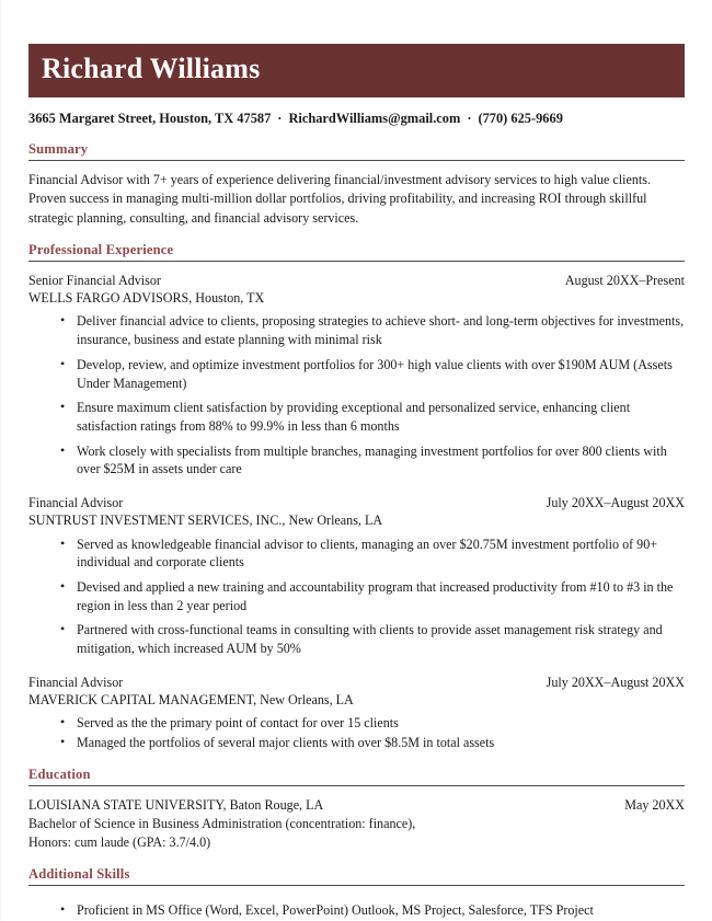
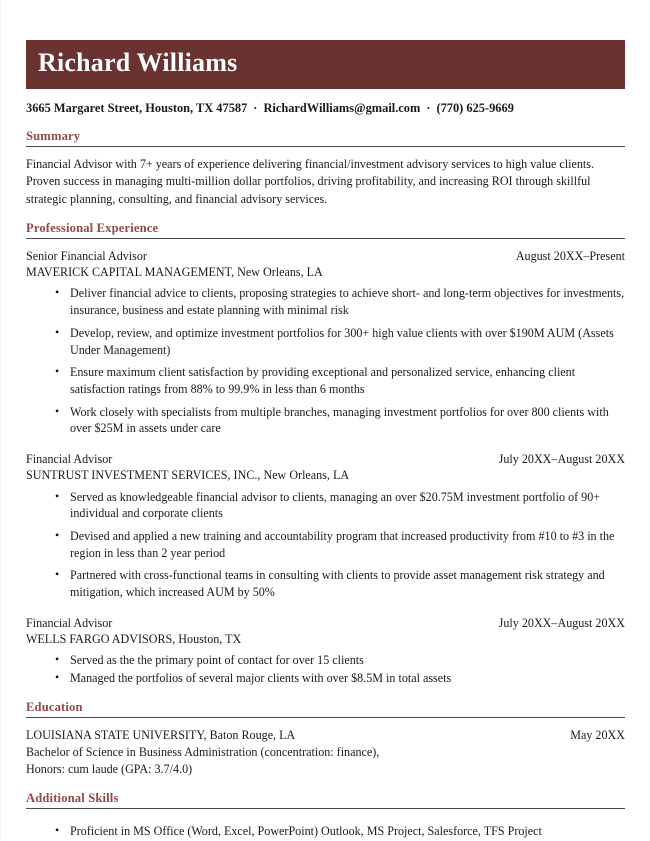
  Richard Williams
  3665 Margaret Street, Houston, TX 47587 · RichardWilliams@gmail.com · (770) 625-9669
  Summary
  Financial Advisor with 7+ years of experience delivering financial/investment advisory services to high value clients. Proven success in managing multi-million dollar portfolios, driving profitability, and increasing ROI through skillful strategic planning, consulting, and financial advisory services.
  Professional Experience
  Senior Financial Advisor
  August 20XX–Present
- WELLS FARGO ADVISORS, Houston, TX
+ MAVERICK CAPITAL MANAGEMENT, New Orleans, LA
  Deliver financial advice to clients, proposing strategies to achieve short- and long-term objectives for investments, insurance, business and estate planning with minimal risk
  Develop, review, and optimize investment portfolios for 300+ high value clients with over $190M AUM (Assets Under Management)
  Ensure maximum client satisfaction by providing exceptional and personalized service, enhancing client satisfaction ratings from 88% to 99.9% in less than 6 months
  Work closely with specialists from multiple branches, managing investment portfolios for over 800 clients with over $25M in assets under care
  Financial Advisor
  July 20XX–August 20XX
  SUNTRUST INVESTMENT SERVICES, INC., New Orleans, LA
  Served as knowledgeable financial advisor to clients, managing an over $20.75M investment portfolio of 90+ individual and corporate clients
  Devised and applied a new training and accountability program that increased productivity from #10 to #3 in the region in less than 2 year period
  Partnered with cross-functional teams in consulting with clients to provide asset management risk strategy and mitigation, which increased AUM by 50%
  Financial Advisor
  July 20XX–August 20XX
- MAVERICK CAPITAL MANAGEMENT, New Orleans, LA
+ WELLS FARGO ADVISORS, Houston, TX
  Served as the the primary point of contact for over 15 clients
  Managed the portfolios of several major clients with over $8.5M in total assets
  Education
  LOUISIANA STATE UNIVERSITY, Baton Rouge, LA
  May 20XX
  Bachelor of Science in Business Administration (concentration: finance),
  Honors: cum laude (GPA: 3.7/4.0)
  Additional Skills
  Proficient in MS Office (Word, Excel, PowerPoint) Outlook, MS Project, Salesforce, TFS Project
